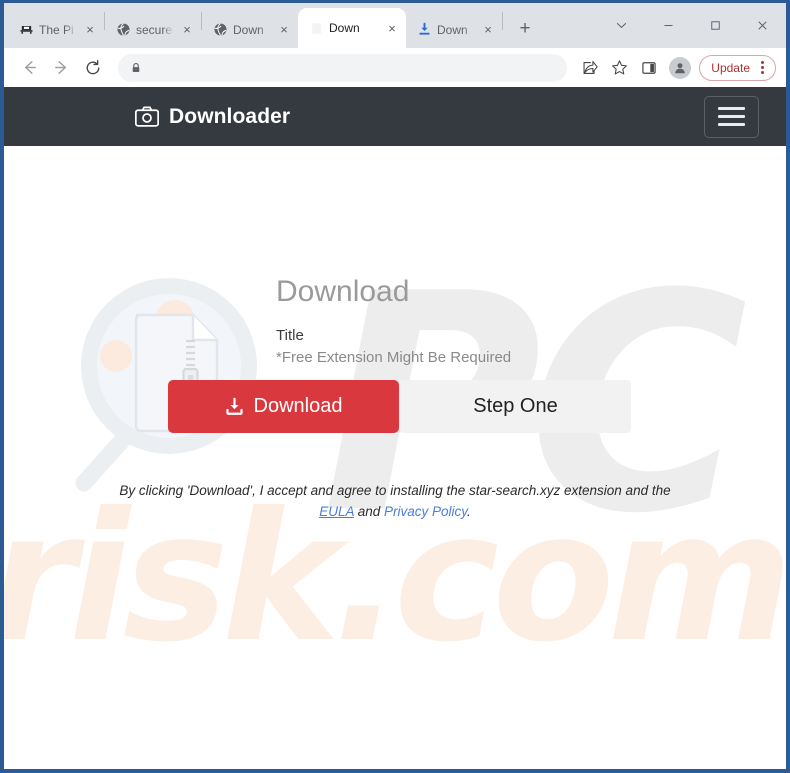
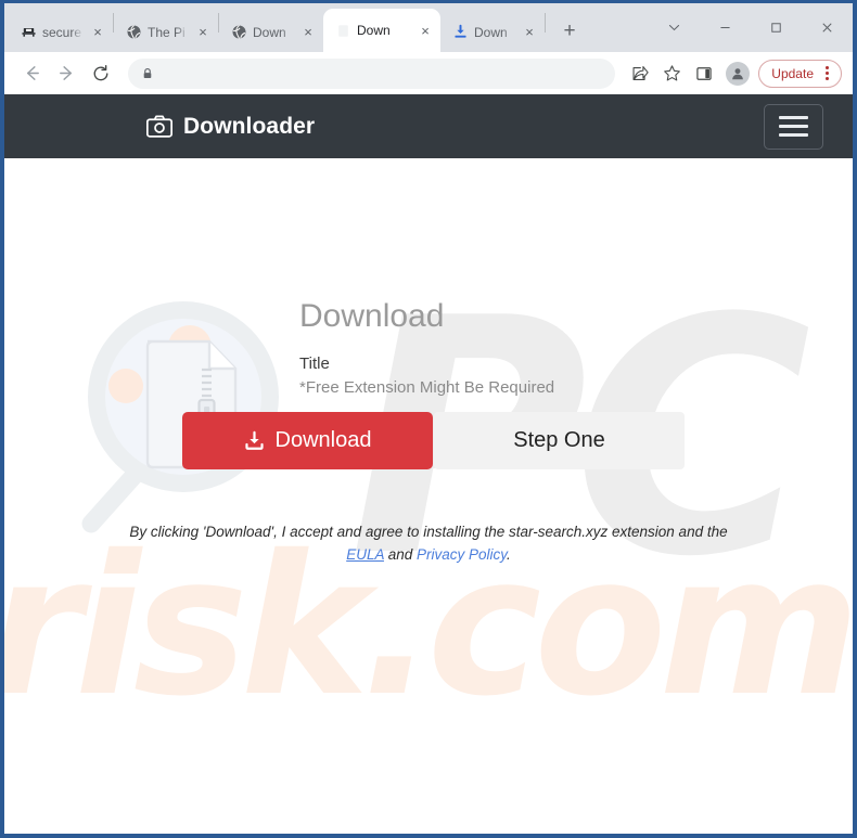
- The Pi
+ secure
  ×
- secure
+ The Pi
  ×
  Down
  ×
  Down
  ×
  Down
  ×
  +
  Update
  risk.com
  Downloader
  Download
  Title
  *Free Extension Might Be Required
  Download
  Step One
  By clicking 'Download', I accept and agree to installing the star-search.xyz extension and the
  EULA and Privacy Policy.
